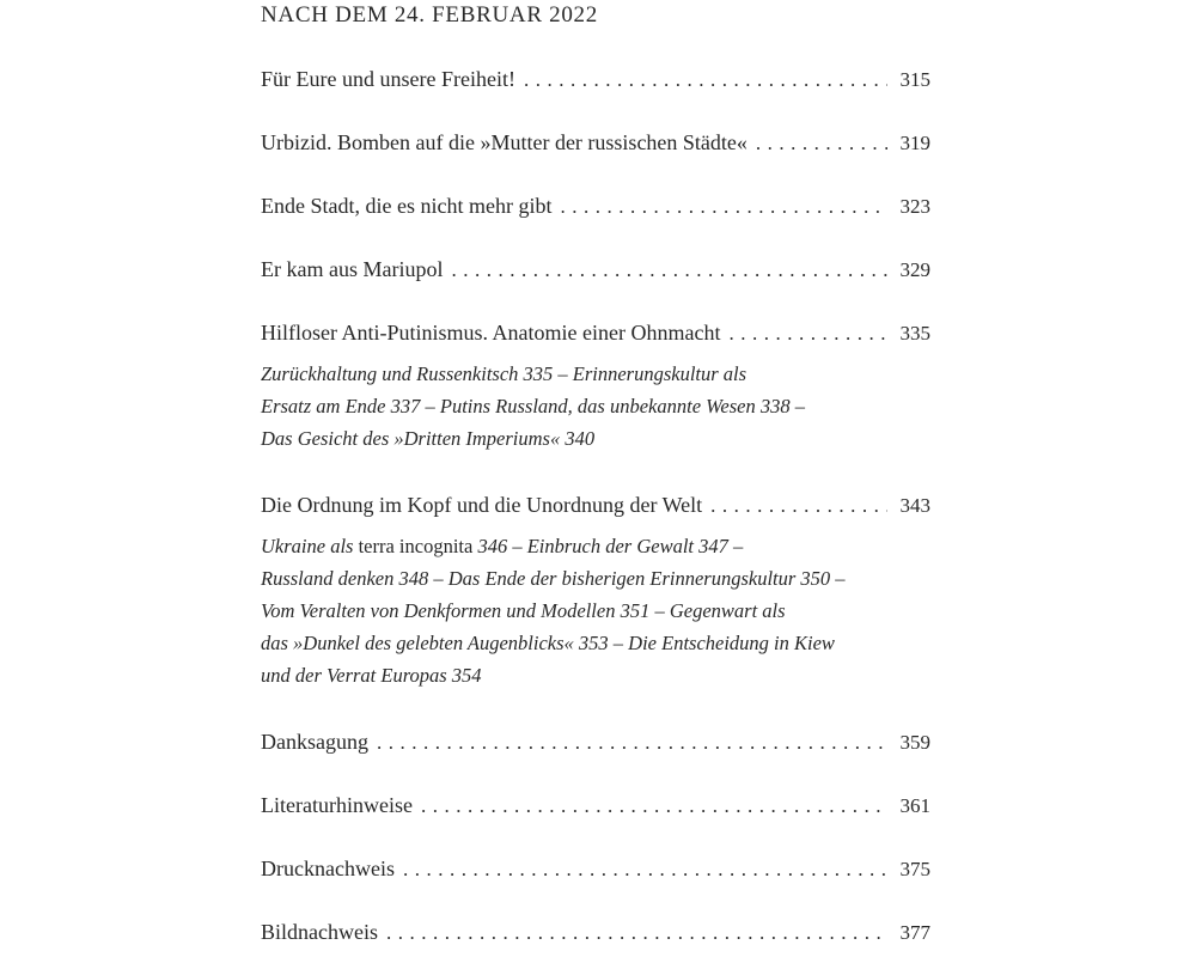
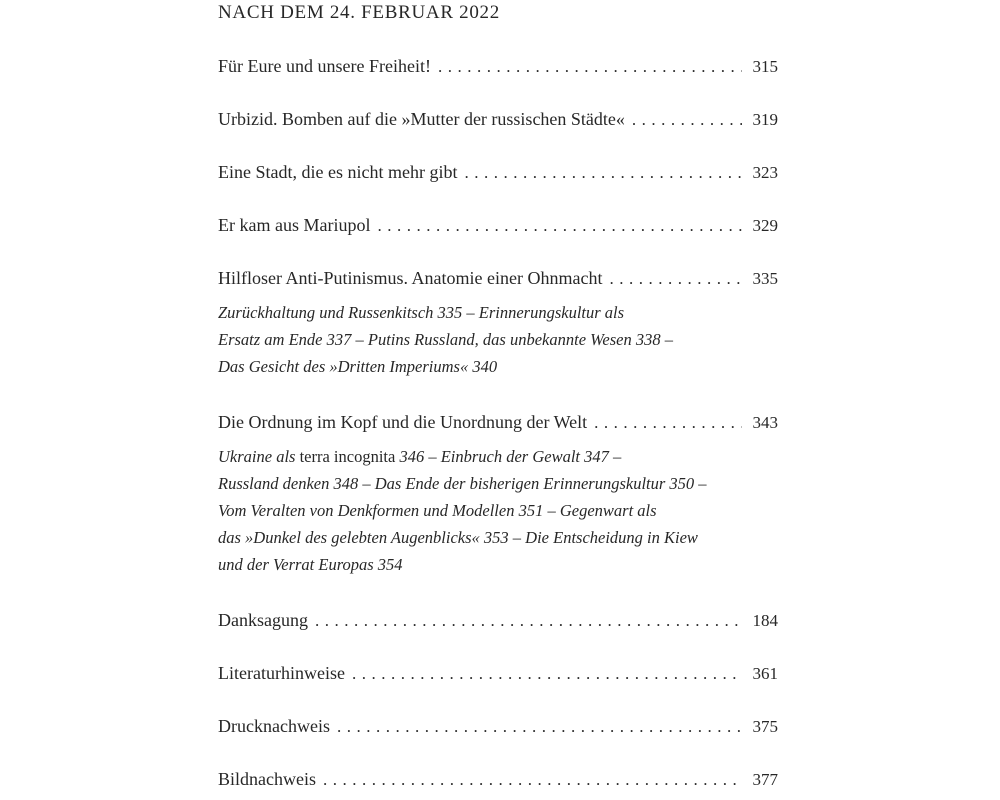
  NACH DEM 24. FEBRUAR 2022
  Für Eure und unsere Freiheit!
  315
  Urbizid. Bomben auf die »Mutter der russischen Städte«
  319
- Ende Stadt, die es nicht mehr gibt
+ Eine Stadt, die es nicht mehr gibt
  323
  Er kam aus Mariupol
  329
  Hilfloser Anti-Putinismus. Anatomie einer Ohnmacht
  335
  Zurückhaltung und Russenkitsch 335 – Erinnerungskultur als
  Ersatz am Ende 337 – Putins Russland, das unbekannte Wesen 338 –
  Das Gesicht des »Dritten Imperiums« 340
  Die Ordnung im Kopf und die Unordnung der Welt
  343
  Ukraine als terra incognita 346 – Einbruch der Gewalt 347 –
  Russland denken 348 – Das Ende der bisherigen Erinnerungskultur 350 –
  Vom Veralten von Denkformen und Modellen 351 – Gegenwart als
  das »Dunkel des gelebten Augenblicks« 353 – Die Entscheidung in Kiew
  und der Verrat Europas 354
  Danksagung
- 359
+ 184
  Literaturhinweise
  361
  Drucknachweis
  375
  Bildnachweis
  377
